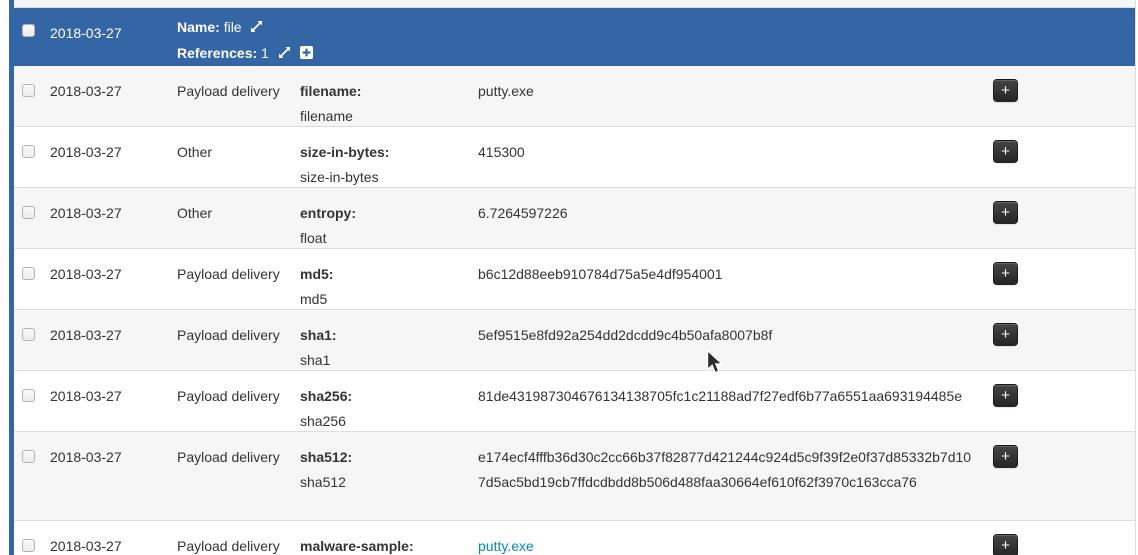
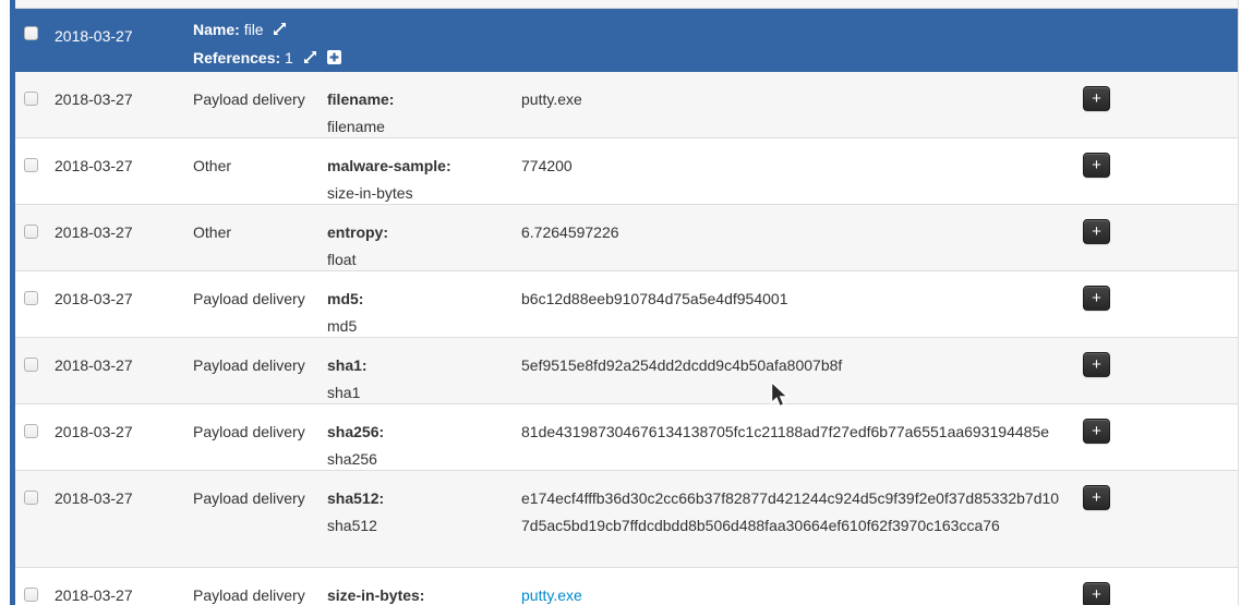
  2018-03-27
  Name: file
  References: 1
  2018-03-27
  Payload delivery
  filename:
  filename
  putty.exe
  +
  2018-03-27
  Other
- size-in-bytes:
+ malware-sample:
  size-in-bytes
- 415300
+ 774200
  +
  2018-03-27
  Other
  entropy:
  float
  6.7264597226
  +
  2018-03-27
  Payload delivery
  md5:
  md5
  b6c12d88eeb910784d75a5e4df954001
  +
  2018-03-27
  Payload delivery
  sha1:
  sha1
  5ef9515e8fd92a254dd2dcdd9c4b50afa8007b8f
  +
  2018-03-27
  Payload delivery
  sha256:
  sha256
  81de431987304676134138705fc1c21188ad7f27edf6b77a6551aa693194485e
  +
  2018-03-27
  Payload delivery
  sha512:
  sha512
  e174ecf4fffb36d30c2cc66b37f82877d421244c924d5c9f39f2e0f37d85332b7d107d5ac5bd19cb7ffdcdbdd8b506d488faa30664ef610f62f3970c163cca76
  +
  2018-03-27
  Payload delivery
- malware-sample:
+ size-in-bytes:
  putty.exe
  +
